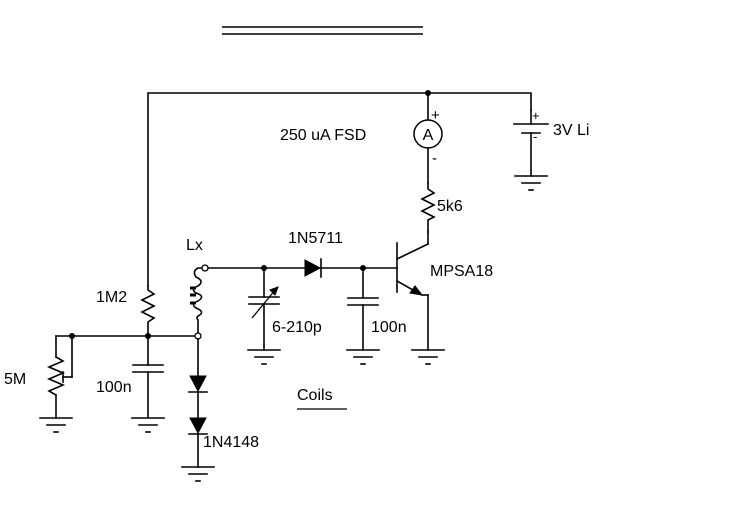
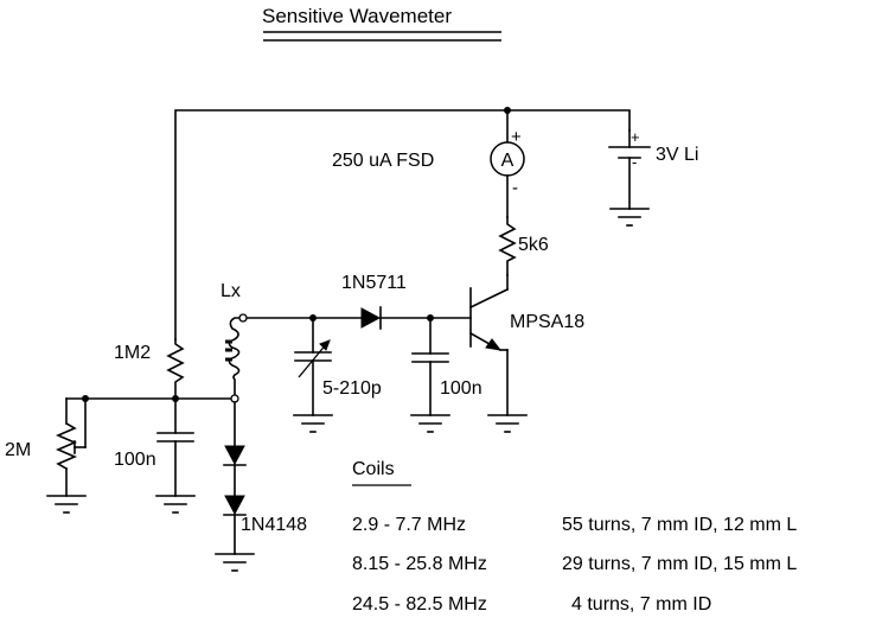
+ Sensitive Wavemeter
  +
  -
  3V Li
  A
  +
  -
  250 uA FSD
  5k6
  MPSA18
  1N5711
- 6-210p
+ 5-210p
  100n
  Lx
  1M2
  100n
- 5M
+ 2M
  1N4148
  Coils
+ 2.9 - 7.7 MHz
+ 55 turns, 7 mm ID, 12 mm L
+ 8.15 - 25.8 MHz
+ 29 turns, 7 mm ID, 15 mm L
+ 24.5 - 82.5 MHz
+ 4 turns, 7 mm ID
